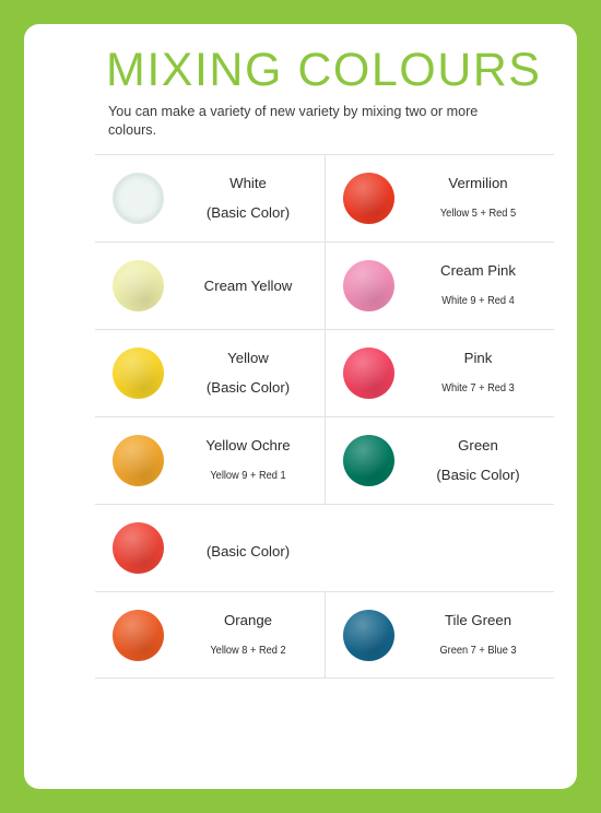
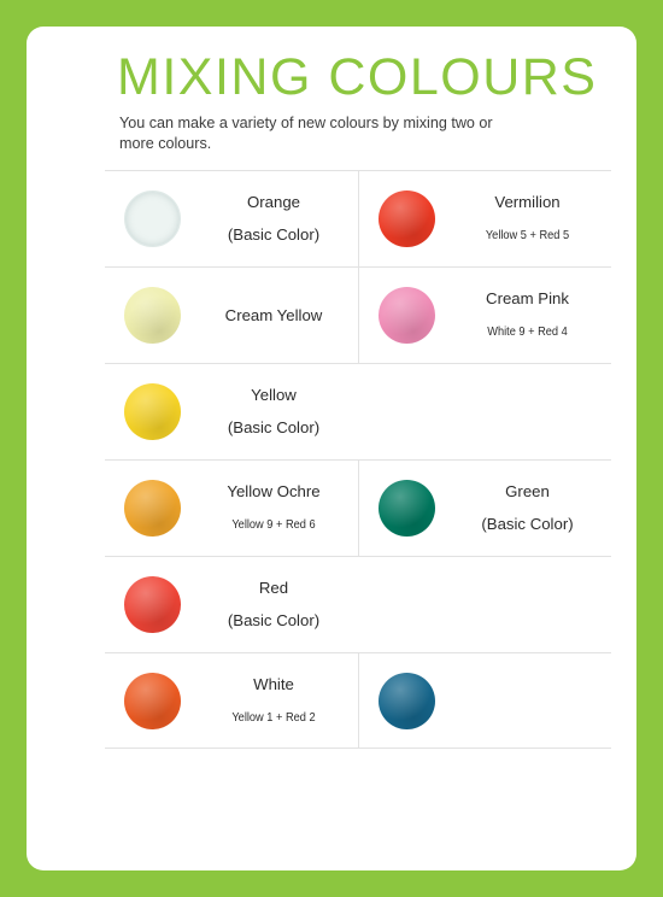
  MIXING COLOURS
- You can make a variety of new variety by mixing two or more colours.
+ You can make a variety of new colours by mixing two or more colours.
- White
+ Orange
  (Basic Color)
  Vermilion
  Yellow 5 + Red 5
  Cream Yellow
  Cream Pink
  White 9 + Red 4
  Yellow
  (Basic Color)
- Pink
- White 7 + Red 3
  Yellow Ochre
- Yellow 9 + Red 1
+ Yellow 9 + Red 6
  Green
  (Basic Color)
+ Red
  (Basic Color)
- Orange
+ White
- Yellow 8 + Red 2
+ Yellow 1 + Red 2
- Tile Green
- Green 7 + Blue 3
